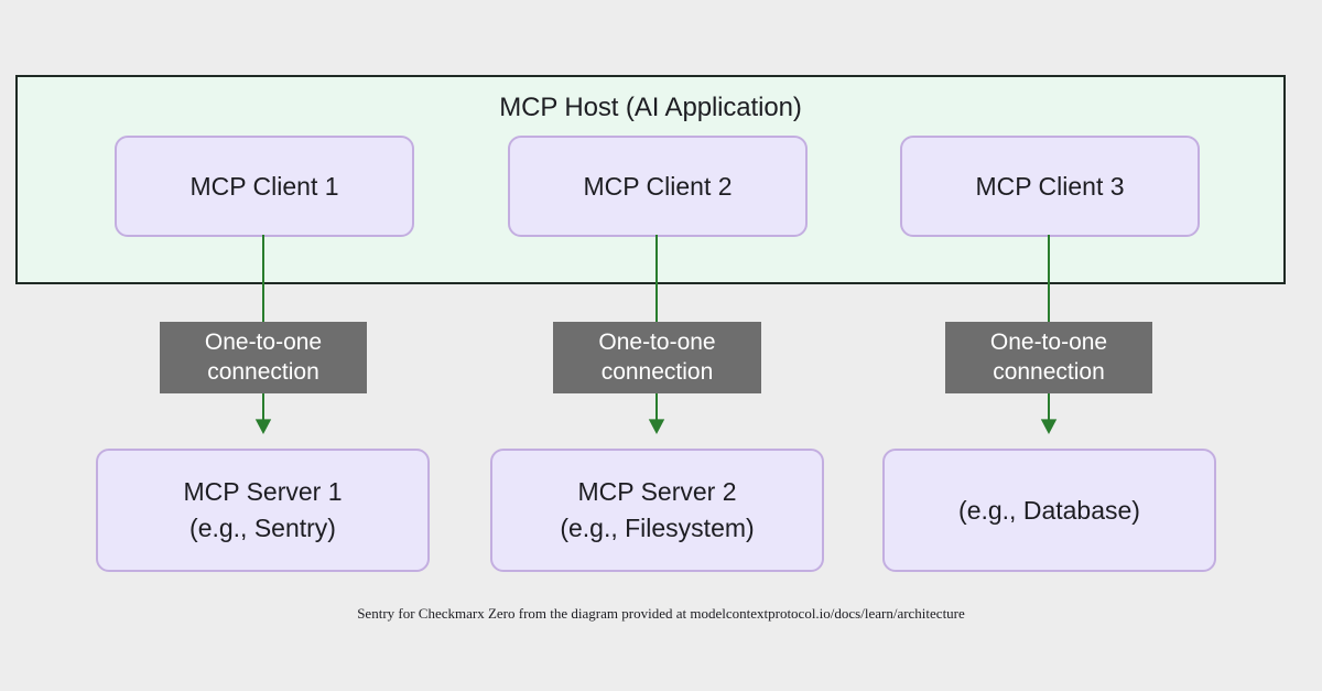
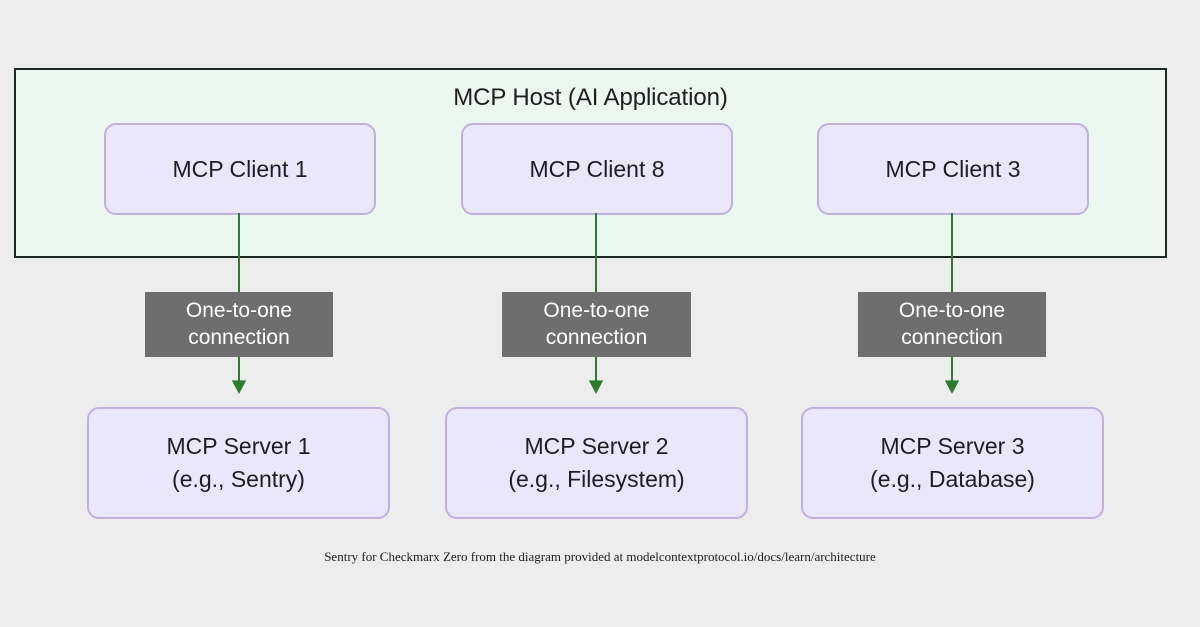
  MCP Host (AI Application)
  MCP Client 1
- MCP Client 2
+ MCP Client 8
  MCP Client 3
  One-to-one
  connection
  One-to-one
  connection
  One-to-one
  connection
  MCP Server 1
  (e.g., Sentry)
  MCP Server 2
  (e.g., Filesystem)
+ MCP Server 3
  (e.g., Database)
  Sentry for Checkmarx Zero from the diagram provided at modelcontextprotocol.io/docs/learn/architecture
